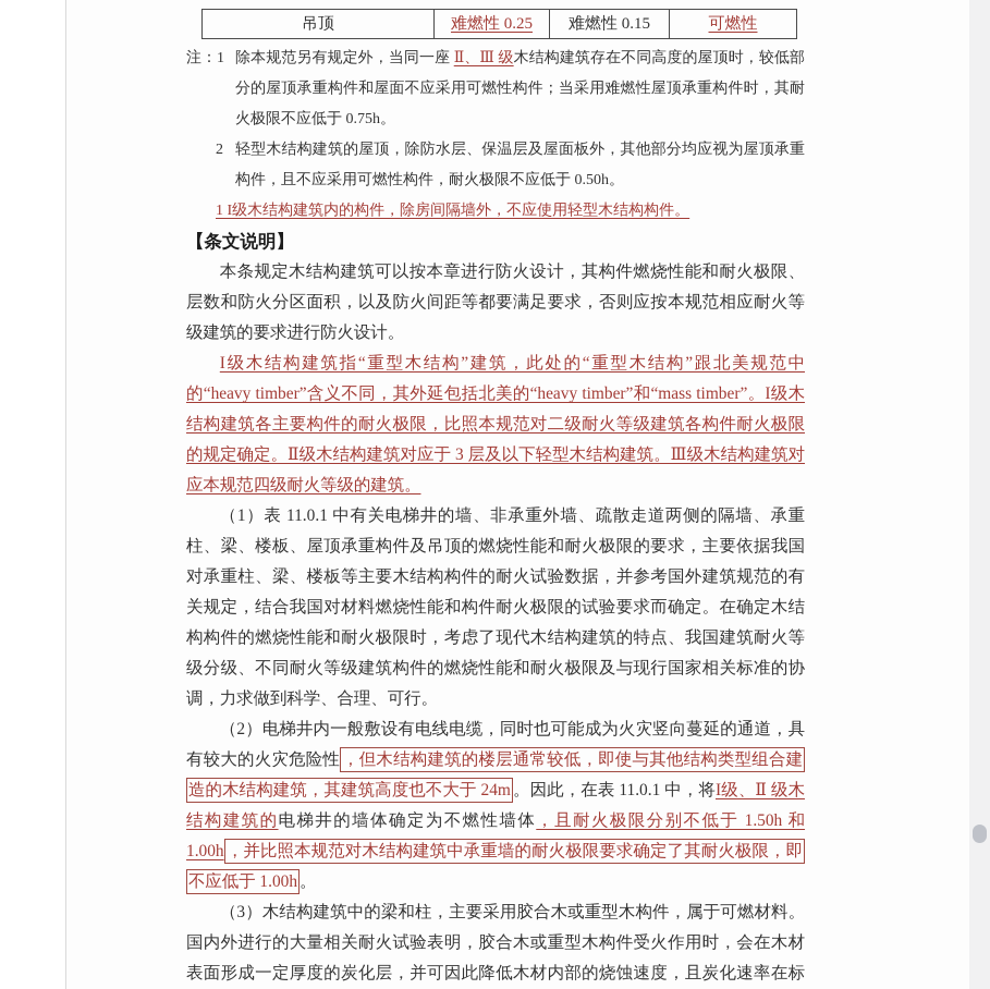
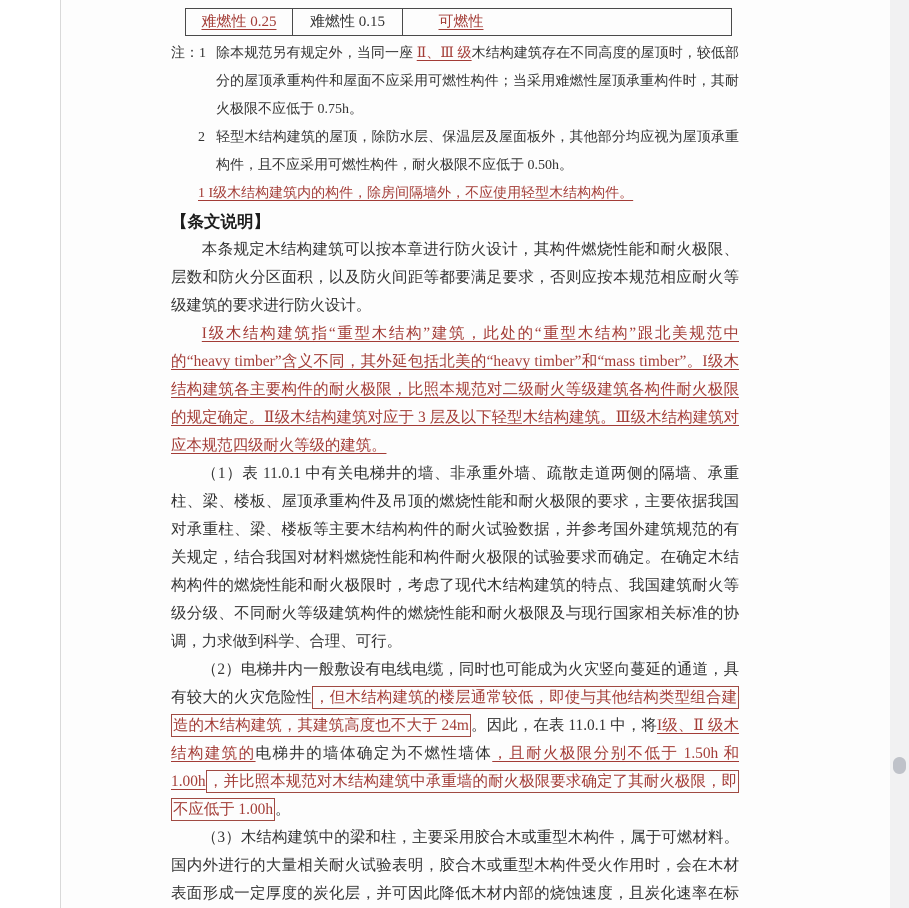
- 吊顶
  难燃性 0.25
  难燃性 0.15
  可燃性
  注：1 除本规范另有规定外，当同一座 Ⅱ、Ⅲ 级木结构建筑存在不同高度的屋顶时，较低部分的屋顶承重构件和屋面不应采用可燃性构件；当采用难燃性屋顶承重构件时，其耐火极限不应低于 0.75h。
  2 轻型木结构建筑的屋顶，除防水层、保温层及屋面板外，其他部分均应视为屋顶承重构件，且不应采用可燃性构件，耐火极限不应低于 0.50h。
  1 I级木结构建筑内的构件，除房间隔墙外，不应使用轻型木结构构件。
  【条文说明】
  本条规定木结构建筑可以按本章进行防火设计，其构件燃烧性能和耐火极限、层数和防火分区面积，以及防火间距等都要满足要求，否则应按本规范相应耐火等级建筑的要求进行防火设计。
  I级木结构建筑指“重型木结构”建筑，此处的“重型木结构”跟北美规范中的“heavy timber”含义不同，其外延包括北美的“heavy timber”和“mass timber”。I级木结构建筑各主要构件的耐火极限，比照本规范对二级耐火等级建筑各构件耐火极限的规定确定。Ⅱ级木结构建筑对应于 3 层及以下轻型木结构建筑。Ⅲ级木结构建筑对应本规范四级耐火等级的建筑。
  （1）表 11.0.1 中有关电梯井的墙、非承重外墙、疏散走道两侧的隔墙、承重柱、梁、楼板、屋顶承重构件及吊顶的燃烧性能和耐火极限的要求，主要依据我国对承重柱、梁、楼板等主要木结构构件的耐火试验数据，并参考国外建筑规范的有关规定，结合我国对材料燃烧性能和构件耐火极限的试验要求而确定。在确定木结构构件的燃烧性能和耐火极限时，考虑了现代木结构建筑的特点、我国建筑耐火等级分级、不同耐火等级建筑构件的燃烧性能和耐火极限及与现行国家相关标准的协调，力求做到科学、合理、可行。
  （2）电梯井内一般敷设有电线电缆，同时也可能成为火灾竖向蔓延的通道，具有较大的火灾危险性，但木结构建筑的楼层通常较低，即使与其他结构类型组合建造的木结构建筑，其建筑高度也不大于 24m。因此，在表 11.0.1 中，将I级、Ⅱ 级木结构建筑的电梯井的墙体确定为不燃性墙体，且耐火极限分别不低于 1.50h 和 1.00h，并比照本规范对木结构建筑中承重墙的耐火极限要求确定了其耐火极限，即不应低于 1.00h。
  （3）木结构建筑中的梁和柱，主要采用胶合木或重型木构件，属于可燃材料。国内外进行的大量相关耐火试验表明，胶合木或重型木构件受火作用时，会在木材表面形成一定厚度的炭化层，并可因此降低木材内部的烧蚀速度，且炭化速率在标
